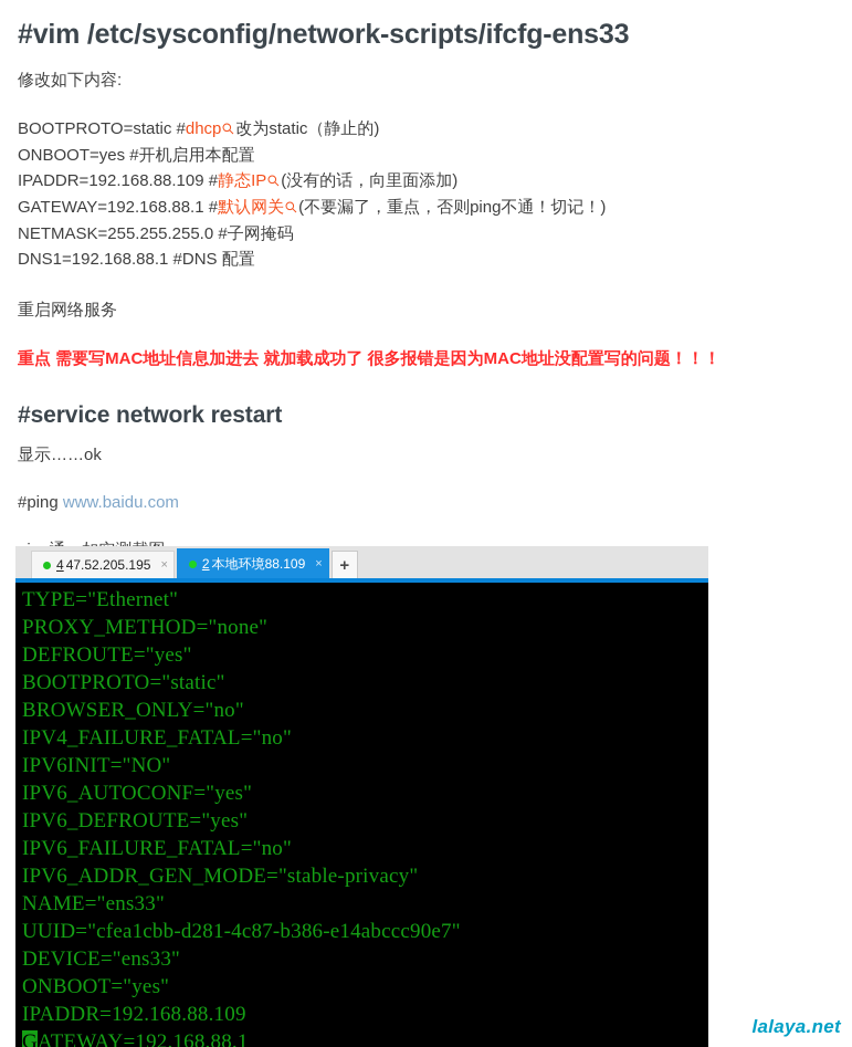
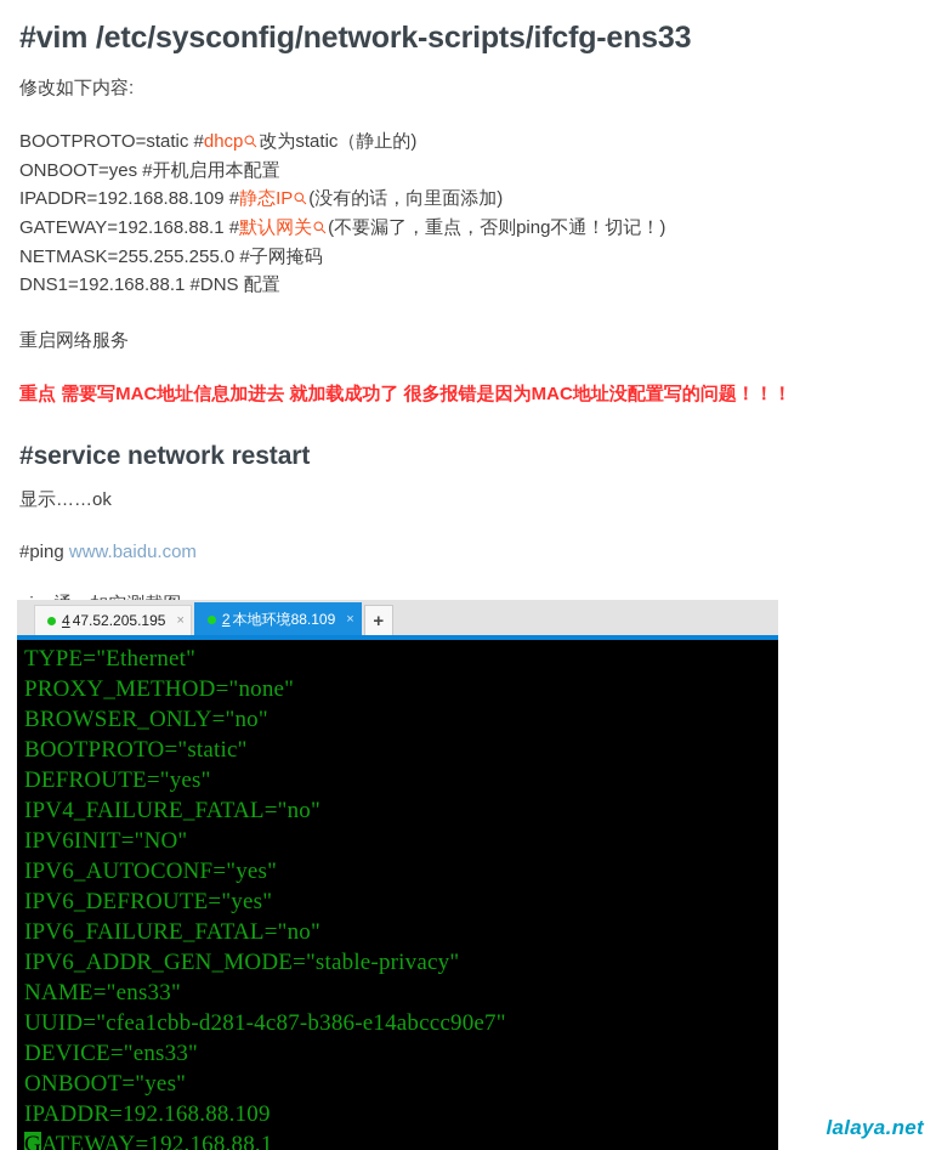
  #vim /etc/sysconfig/network-scripts/ifcfg-ens33
  修改如下内容:
  BOOTPROTO=static #dhcp 改为static（静止的)
  ONBOOT=yes #开机启用本配置
  IPADDR=192.168.88.109 #静态IP (没有的话，向里面添加)
  GATEWAY=192.168.88.1 #默认网关 (不要漏了，重点，否则ping不通！切记！)
  NETMASK=255.255.255.0 #子网掩码
  DNS1=192.168.88.1 #DNS 配置
  重启网络服务
  重点 需要写MAC地址信息加进去 就加载成功了 很多报错是因为MAC地址没配置写的问题！！！
  #service network restart
  显示……ok
  #ping www.baidu.com
  4
  47.52.205.195
  ×
  2
  本地环境88.109
  ×
  +
  TYPE="Ethernet"
  PROXY_METHOD="none"
- DEFROUTE="yes"
+ BROWSER_ONLY="no"
  BOOTPROTO="static"
- BROWSER_ONLY="no"
+ DEFROUTE="yes"
  IPV4_FAILURE_FATAL="no"
  IPV6INIT="NO"
  IPV6_AUTOCONF="yes"
  IPV6_DEFROUTE="yes"
  IPV6_FAILURE_FATAL="no"
  IPV6_ADDR_GEN_MODE="stable-privacy"
  NAME="ens33"
  UUID="cfea1cbb-d281-4c87-b386-e14abccc90e7"
  DEVICE="ens33"
  ONBOOT="yes"
  IPADDR=192.168.88.109
  GATEWAY=192.168.88.1
  lalaya.net
